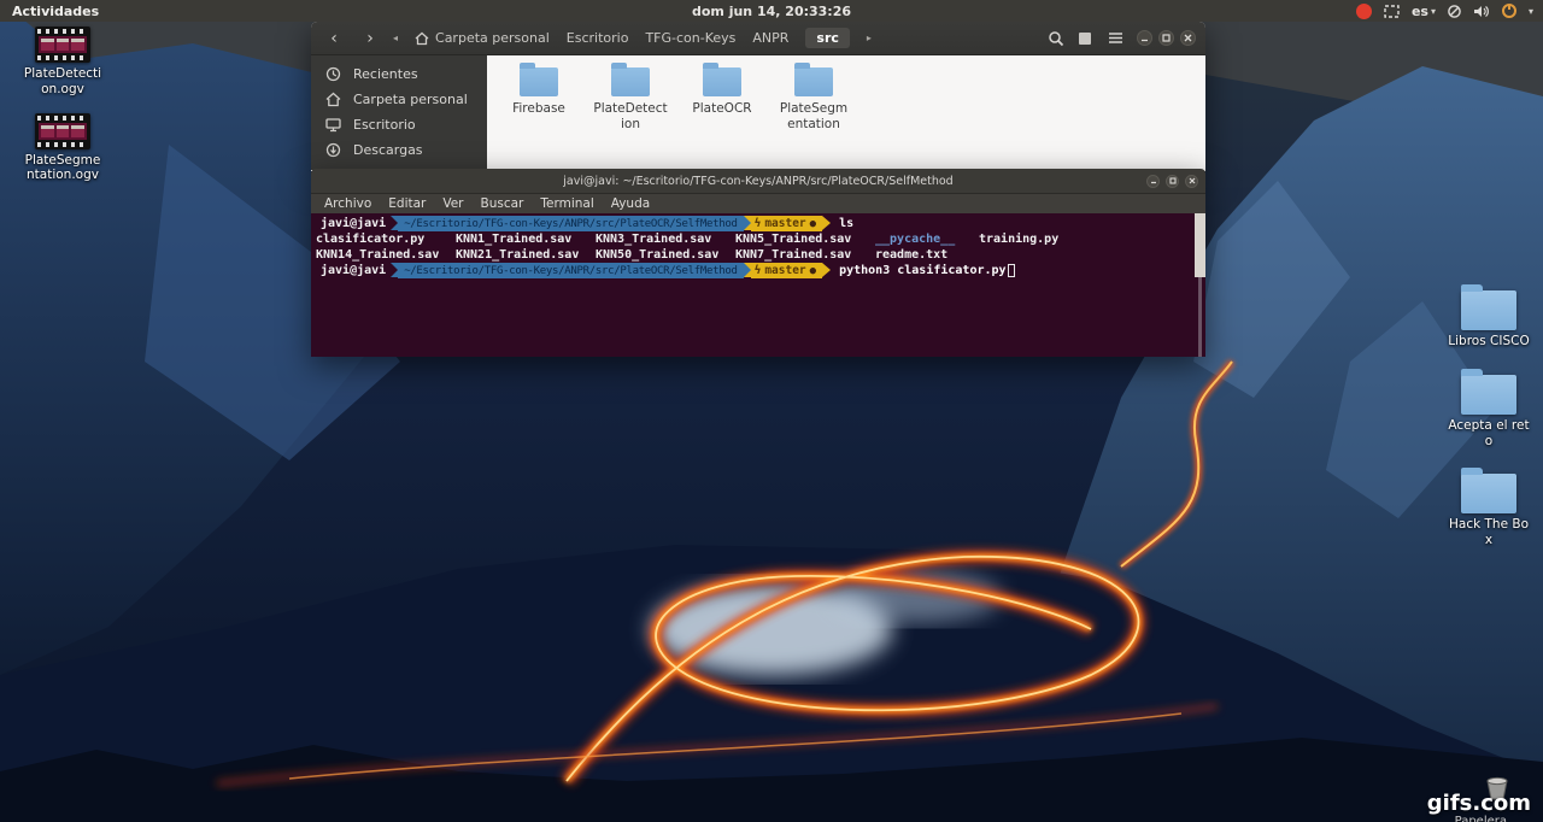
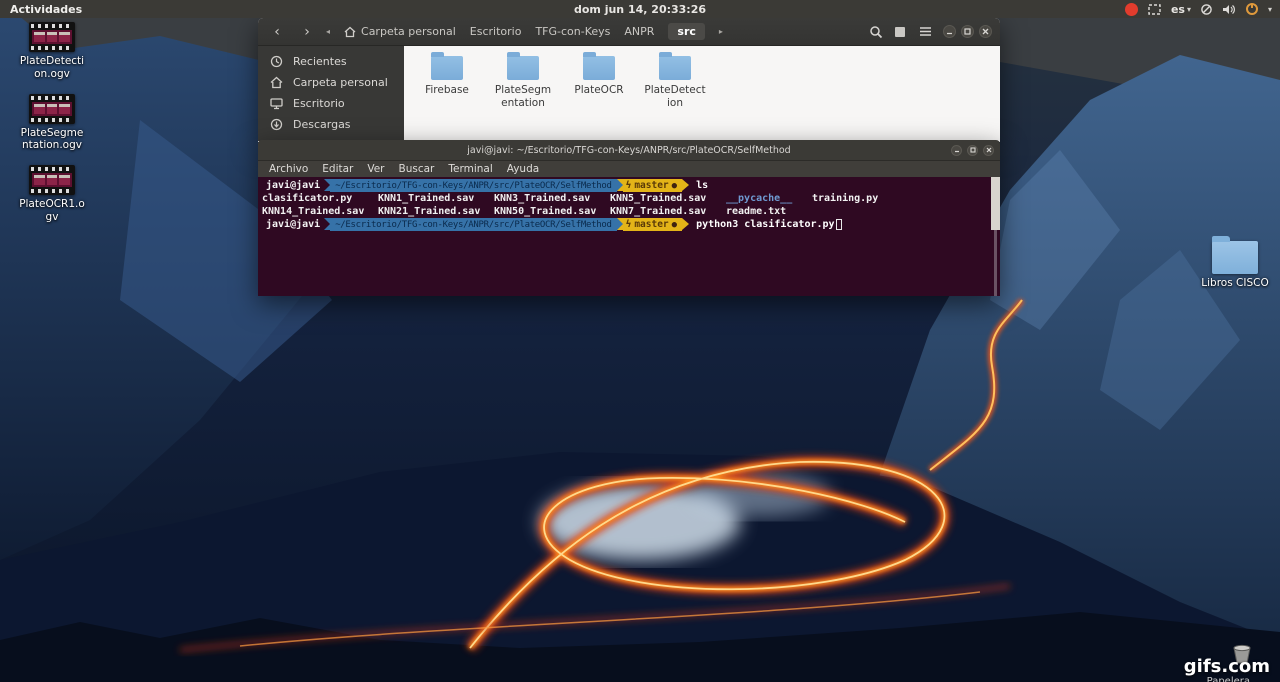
  Actividades
  dom jun 14, 20:33:26
  es
  ▾
  ▾
  PlateDetection.ogv
  PlateSegmentation.ogv
+ PlateOCR1.ogv
  Libros CISCO
- Acepta el reto
- Hack The Box
  ‹
  ›
  ◂
  Carpeta personal
  Escritorio
  TFG-con-Keys
  ANPR
  src
  ▸
  Recientes
  Carpeta personal
  Escritorio
  Descargas
  Firebase
- PlateDetection
+ PlateSegmentation
  PlateOCR
- PlateSegmentation
+ PlateDetection
  javi@javi: ~/Escritorio/TFG-con-Keys/ANPR/src/PlateOCR/SelfMethod
  Archivo
  Editar
  Ver
  Buscar
  Terminal
  Ayuda
  javi@javi
  ~/Escritorio/TFG-con-Keys/ANPR/src/PlateOCR/SelfMethod
  ϟ
  master
  ●
  ls
  clasificator.py KNN1_Trained.sav KNN3_Trained.sav KNN5_Trained.sav __pycache__ training.py
  KNN14_Trained.sav KNN21_Trained.sav KNN50_Trained.sav KNN7_Trained.sav readme.txt
  javi@javi
  ~/Escritorio/TFG-con-Keys/ANPR/src/PlateOCR/SelfMethod
  ϟ
  master
  ●
  python3 clasificator.py
  gifs.com
